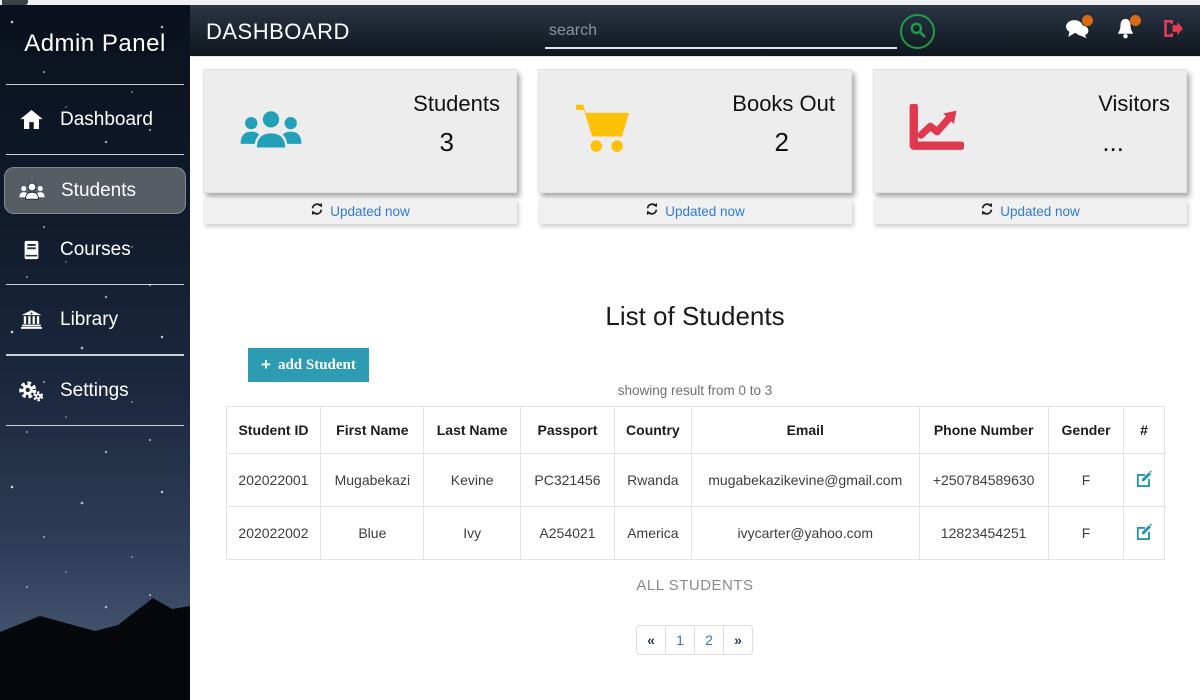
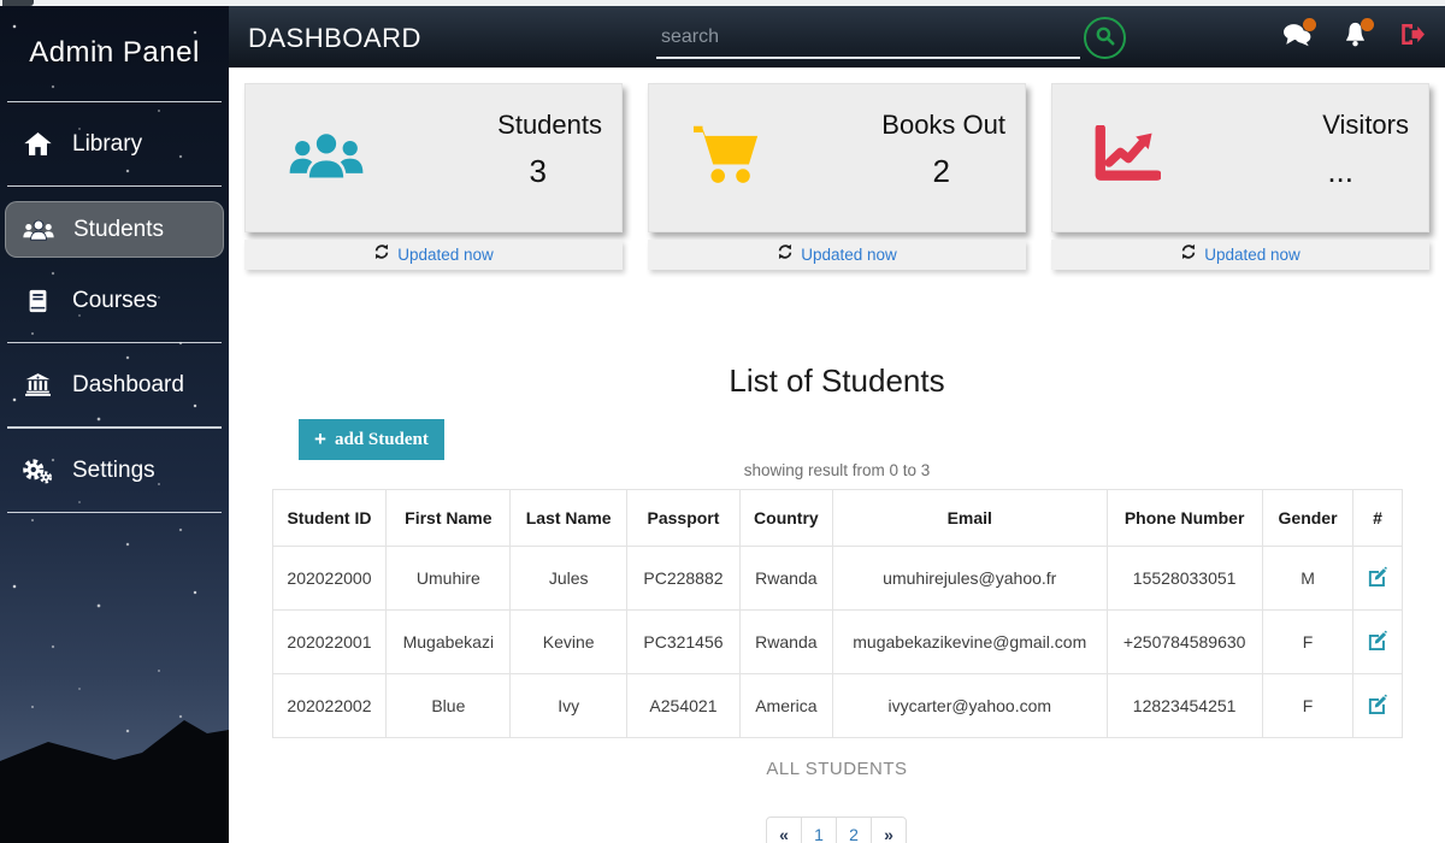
  Admin Panel
- Dashboard
+ Library
  Students
  Courses
- Library
+ Dashboard
  Settings
  DASHBOARD
  search
  Students
  3
  Updated now
  Books Out
  2
  Updated now
  Visitors
  ...
  Updated now
  List of Students
  +
  add Student
  showing result from 0 to 3
  Student ID	First Name	Last Name	Passport	Country	Email	Phone Number	Gender	#
+ 202022000	Umuhire	Jules	PC228882	Rwanda	umuhirejules@yahoo.fr	15528033051	M
  202022001	Mugabekazi	Kevine	PC321456	Rwanda	mugabekazikevine@gmail.com	+250784589630	F
  202022002	Blue	Ivy	A254021	America	ivycarter@yahoo.com	12823454251	F
  ALL STUDENTS
  «
  1
  2
  »
